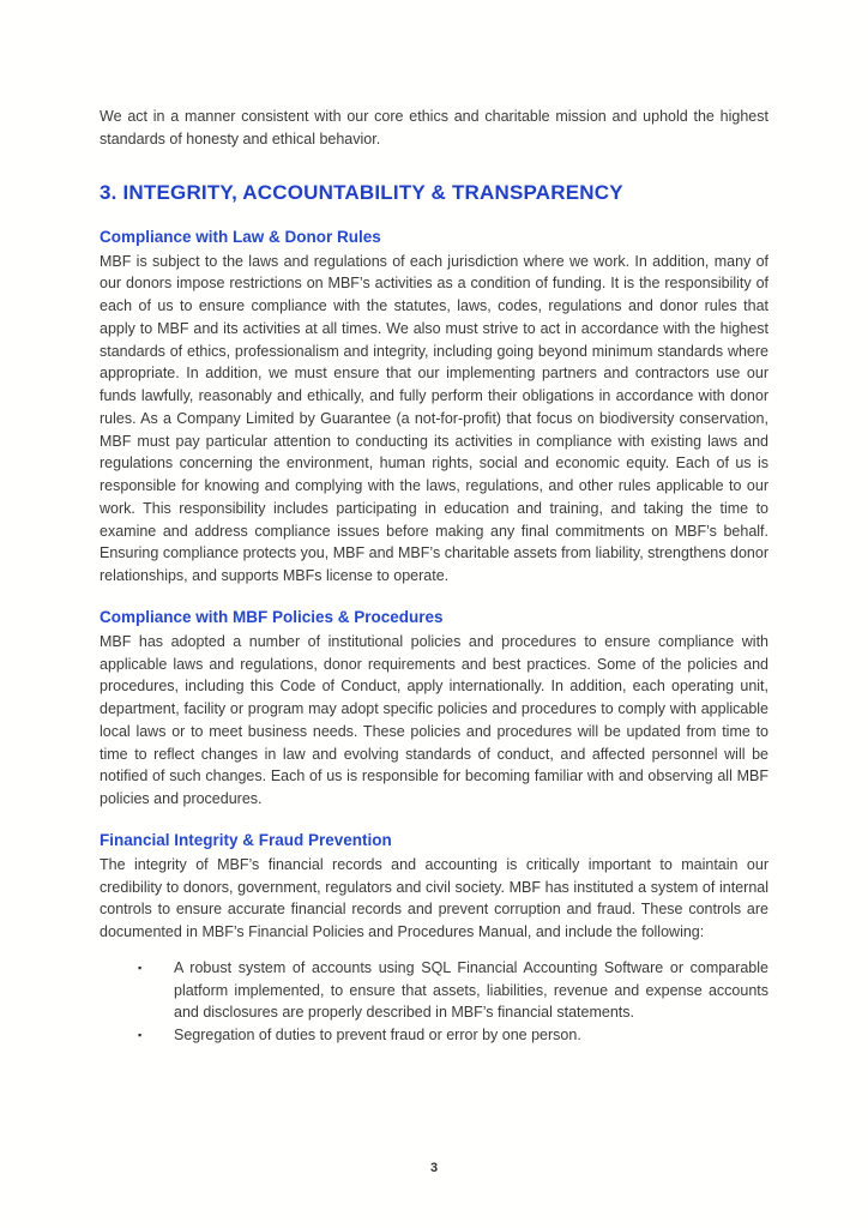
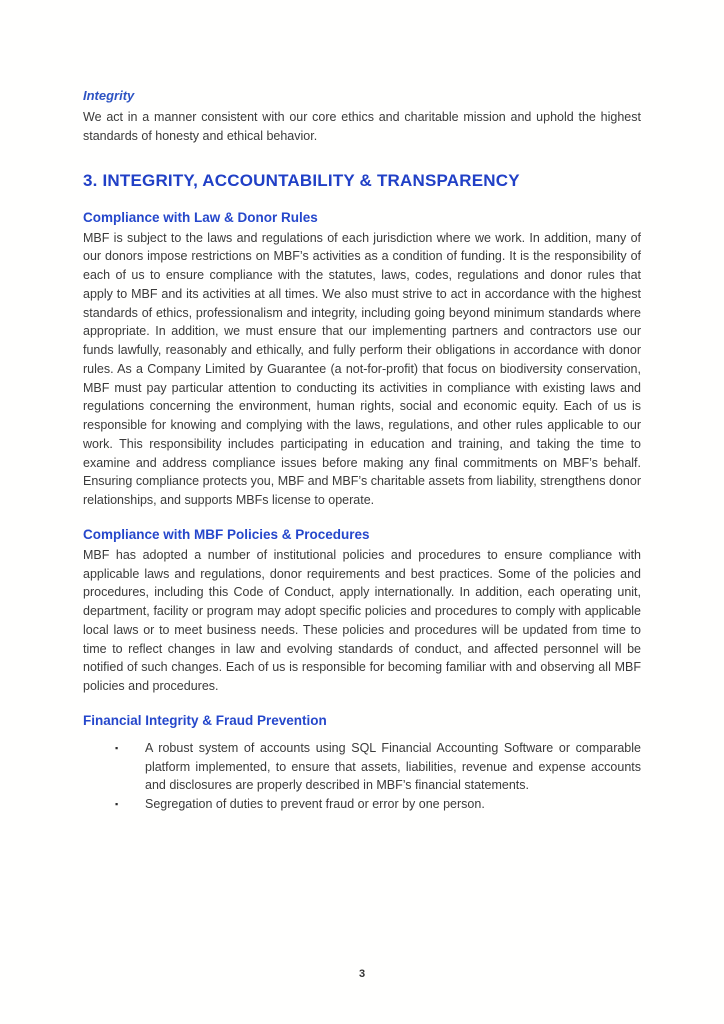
+ Integrity
  We act in a manner consistent with our core ethics and charitable mission and uphold the highest standards of honesty and ethical behavior.
  3. INTEGRITY, ACCOUNTABILITY & TRANSPARENCY
  Compliance with Law & Donor Rules
  MBF is subject to the laws and regulations of each jurisdiction where we work. In addition, many of our donors impose restrictions on MBF’s activities as a condition of funding. It is the responsibility of each of us to ensure compliance with the statutes, laws, codes, regulations and donor rules that apply to MBF and its activities at all times. We also must strive to act in accordance with the highest standards of ethics, professionalism and integrity, including going beyond minimum standards where appropriate. In addition, we must ensure that our implementing partners and contractors use our funds lawfully, reasonably and ethically, and fully perform their obligations in accordance with donor rules. As a Company Limited by Guarantee (a not-for-profit) that focus on biodiversity conservation, MBF must pay particular attention to conducting its activities in compliance with existing laws and regulations concerning the environment, human rights, social and economic equity. Each of us is responsible for knowing and complying with the laws, regulations, and other rules applicable to our work. This responsibility includes participating in education and training, and taking the time to examine and address compliance issues before making any final commitments on MBF’s behalf. Ensuring compliance protects you, MBF and MBF’s charitable assets from liability, strengthens donor relationships, and supports MBFs license to operate.
  Compliance with MBF Policies & Procedures
  MBF has adopted a number of institutional policies and procedures to ensure compliance with applicable laws and regulations, donor requirements and best practices. Some of the policies and procedures, including this Code of Conduct, apply internationally. In addition, each operating unit, department, facility or program may adopt specific policies and procedures to comply with applicable local laws or to meet business needs. These policies and procedures will be updated from time to time to reflect changes in law and evolving standards of conduct, and affected personnel will be notified of such changes. Each of us is responsible for becoming familiar with and observing all MBF policies and procedures.
  Financial Integrity & Fraud Prevention
- The integrity of MBF’s financial records and accounting is critically important to maintain our credibility to donors, government, regulators and civil society. MBF has instituted a system of internal controls to ensure accurate financial records and prevent corruption and fraud. These controls are documented in MBF’s Financial Policies and Procedures Manual, and include the following:
  ▪
  A robust system of accounts using SQL Financial Accounting Software or comparable platform implemented, to ensure that assets, liabilities, revenue and expense accounts and disclosures are properly described in MBF’s financial statements.
  ▪
  Segregation of duties to prevent fraud or error by one person.
  3
